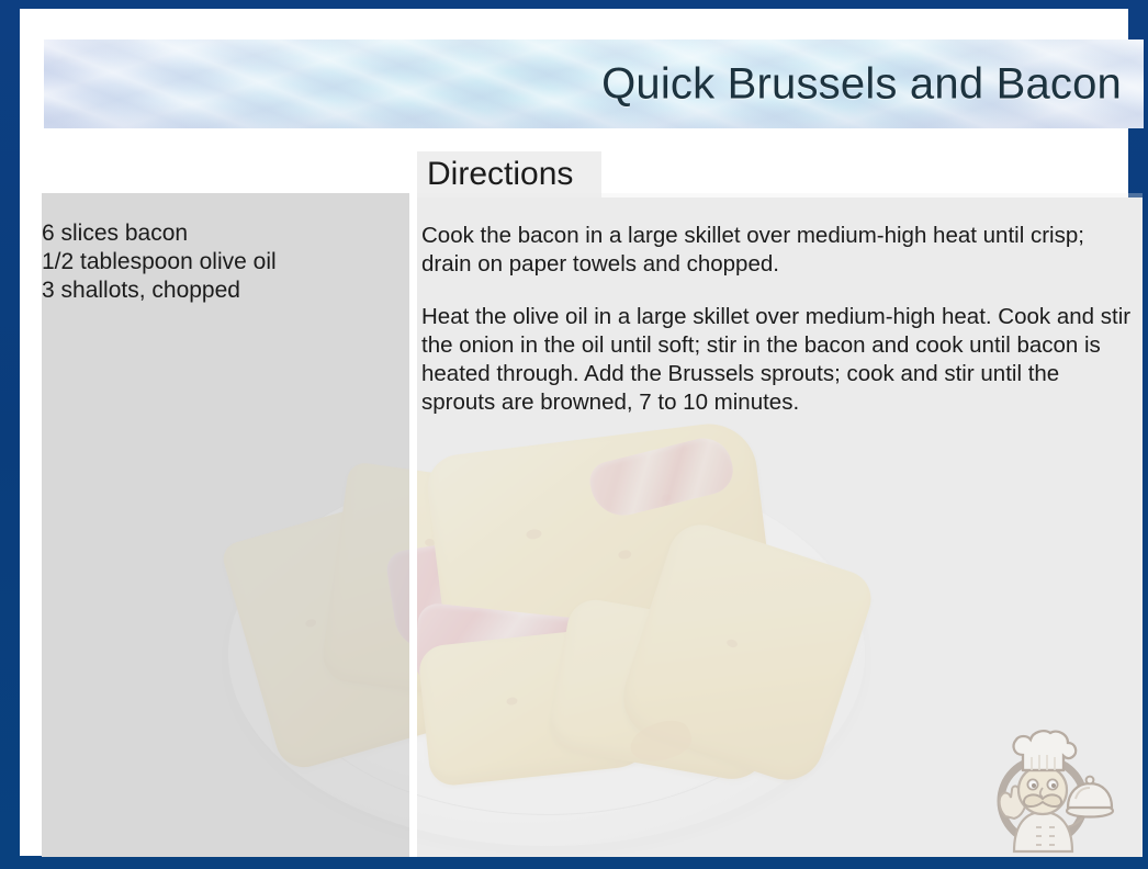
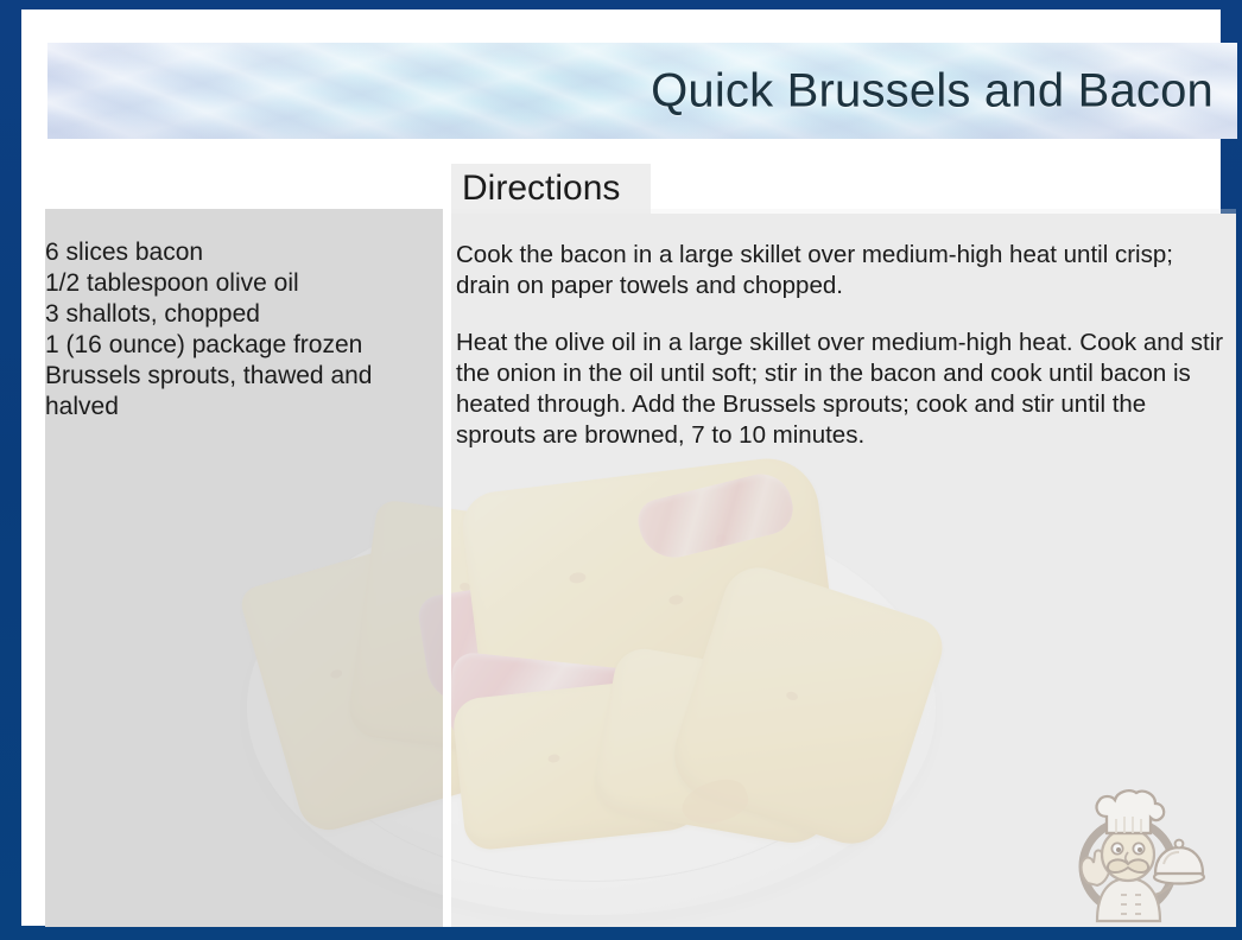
  Quick Brussels and Bacon
  Directions
  6 slices bacon
  1/2 tablespoon olive oil
  3 shallots, chopped
+ 1 (16 ounce) package frozen Brussels sprouts, thawed and halved
  Cook the bacon in a large skillet over medium-high heat until crisp; drain on paper towels and chopped.
  Heat the olive oil in a large skillet over medium-high heat. Cook and stir the onion in the oil until soft; stir in the bacon and cook until bacon is heated through. Add the Brussels sprouts; cook and stir until the sprouts are browned, 7 to 10 minutes.
